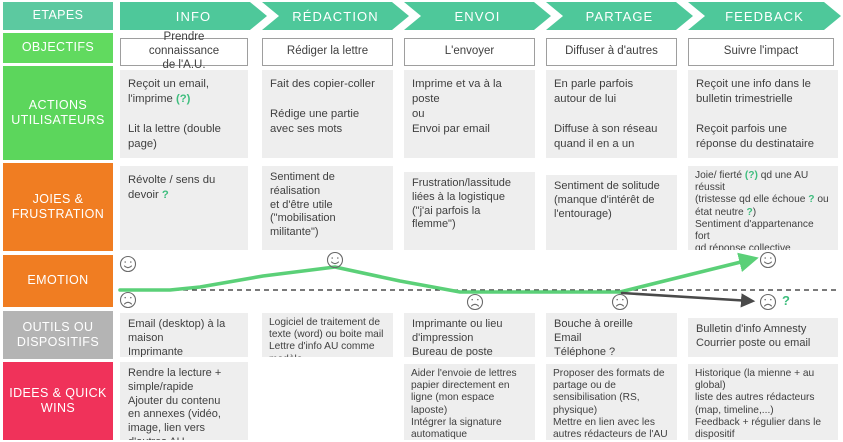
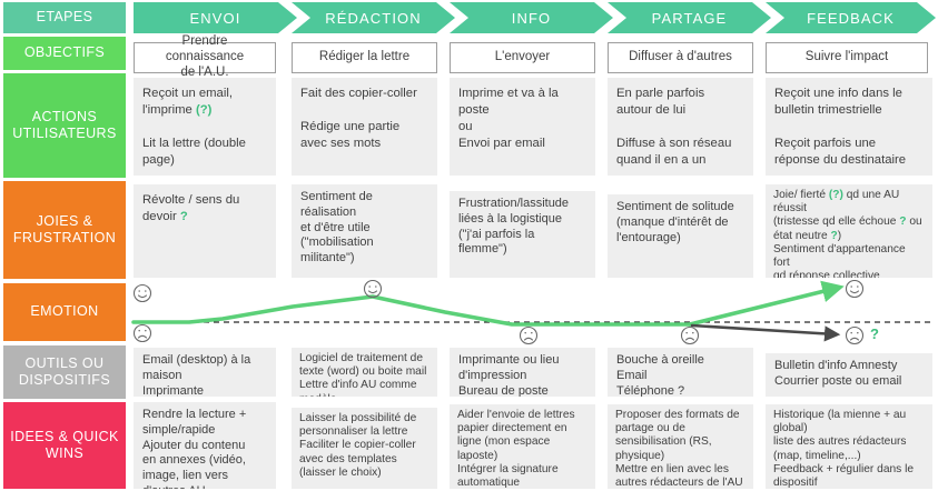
  ETAPES
  OBJECTIFS
  ACTIONS
  UTILISATEURS
  JOIES &
  FRUSTRATION
  EMOTION
  OUTILS OU
  DISPOSITIFS
  IDEES & QUICK
  WINS
- INFO
+ ENVOI
  RÉDACTION
- ENVOI
+ INFO
  PARTAGE
  FEEDBACK
  Prendre connaissance
  de l'A.U.
  Rédiger la lettre
  L'envoyer
  Diffuser à d'autres
  Suivre l'impact
  Reçoit un email,
  l'imprime (?)
  Lit la lettre (double
  page)
  Fait des copier-coller
  Rédige une partie
  avec ses mots
  Imprime et va à la
  poste
  ou
  Envoi par email
  En parle parfois
  autour de lui
  Diffuse à son réseau
  quand il en a un
  Reçoit une info dans le
  bulletin trimestrielle
  Reçoit parfois une
  réponse du destinataire
  Révolte / sens du
  devoir ?
  Sentiment de
  réalisation
  et d'être utile
  ("mobilisation
  militante")
  Frustration/lassitude
  liées à la logistique
  ("j'ai parfois la
  flemme")
  Sentiment de solitude
  (manque d'intérêt de
  l'entourage)
  Joie/ fierté (?) qd une AU réussit
  (tristesse qd elle échoue ? ou
  état neutre ?)
  Sentiment d'appartenance fort
  qd réponse collective
  ?
  Email (desktop) à la
  maison
  Imprimante
  Logiciel de traitement de
  texte (word) ou boite mail
  Lettre d'info AU comme
  Imprimante ou lieu
  d'impression
  Bureau de poste
  Bouche à oreille
  Email
  Téléphone ?
  Bulletin d'info Amnesty
  Courrier poste ou email
  Rendre la lecture +
  simple/rapide
  Ajouter du contenu
  en annexes (vidéo,
+ Laisser la possibilité de
+ personnaliser la lettre
+ Faciliter le copier-coller
+ avec des templates
+ (laisser le choix)
  Aider l'envoie de lettres
  papier directement en
  ligne (mon espace
  laposte)
  Intégrer la signature
  automatique
  Proposer des formats de
  partage ou de
  sensibilisation (RS,
  physique)
  Mettre en lien avec les
  autres rédacteurs de l'AU
  Historique (la mienne + au
  global)
  liste des autres rédacteurs
  (map, timeline,...)
  Feedback + régulier dans le
  dispositif
